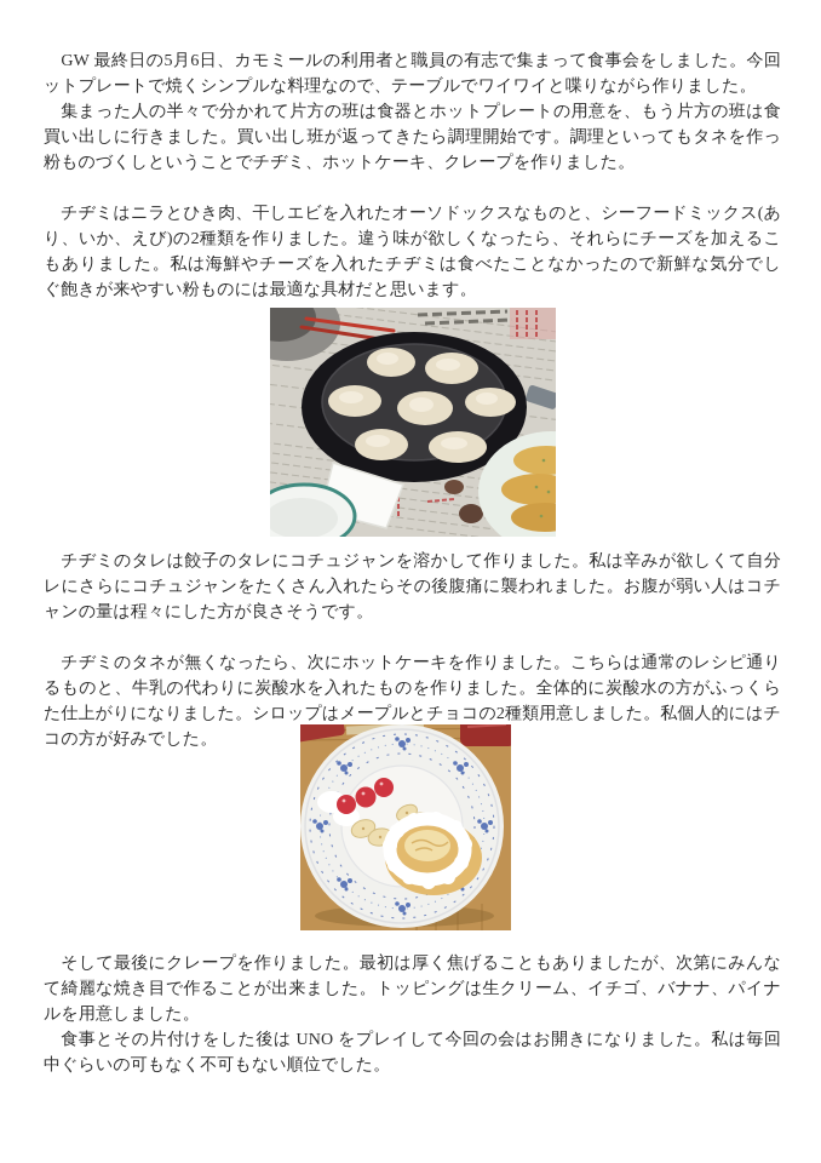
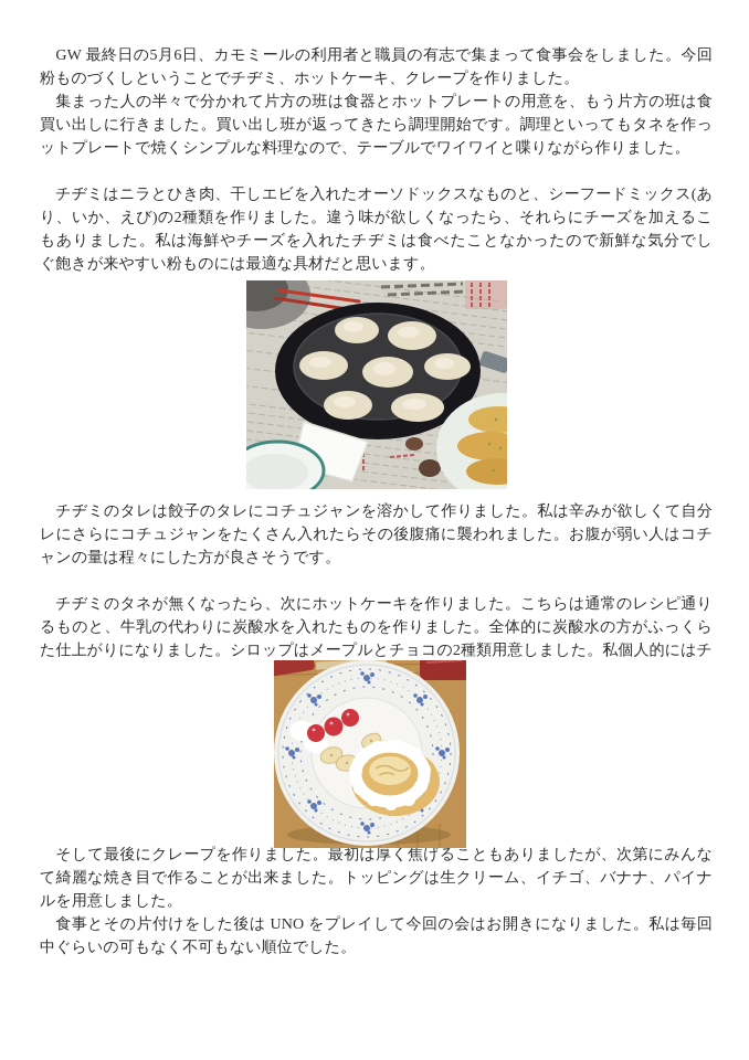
  GW 最終日の5月6日、カモミールの利用者と職員の有志で集まって食事会をしました。今回
- ットプレートで焼くシンプルな料理なので、テーブルでワイワイと喋りながら作りました。
+ 粉ものづくしということでチヂミ、ホットケーキ、クレープを作りました。
  集まった人の半々で分かれて片方の班は食器とホットプレートの用意を、もう片方の班は食
  買い出しに行きました。買い出し班が返ってきたら調理開始です。調理といってもタネを作っ
- 粉ものづくしということでチヂミ、ホットケーキ、クレープを作りました。
+ ットプレートで焼くシンプルな料理なので、テーブルでワイワイと喋りながら作りました。
  チヂミはニラとひき肉、干しエビを入れたオーソドックスなものと、シーフードミックス(あ
  り、いか、えび)の2種類を作りました。違う味が欲しくなったら、それらにチーズを加えるこ
  もありました。私は海鮮やチーズを入れたチヂミは食べたことなかったので新鮮な気分でし
  ぐ飽きが来やすい粉ものには最適な具材だと思います。
  チヂミのタレは餃子のタレにコチュジャンを溶かして作りました。私は辛みが欲しくて自分
  レにさらにコチュジャンをたくさん入れたらその後腹痛に襲われました。お腹が弱い人はコチ
  ャンの量は程々にした方が良さそうです。
  チヂミのタネが無くなったら、次にホットケーキを作りました。こちらは通常のレシピ通り
  るものと、牛乳の代わりに炭酸水を入れたものを作りました。全体的に炭酸水の方がふっくら
  た仕上がりになりました。シロップはメープルとチョコの2種類用意しました。私個人的にはチ
- コの方が好みでした。
  そして最後にクレープを作りました。最初は厚く焦げることもありましたが、次第にみんな
  て綺麗な焼き目で作ることが出来ました。トッピングは生クリーム、イチゴ、バナナ、パイナ
  ルを用意しました。
  食事とその片付けをした後は UNO をプレイして今回の会はお開きになりました。私は毎回
  中ぐらいの可もなく不可もない順位でした。
